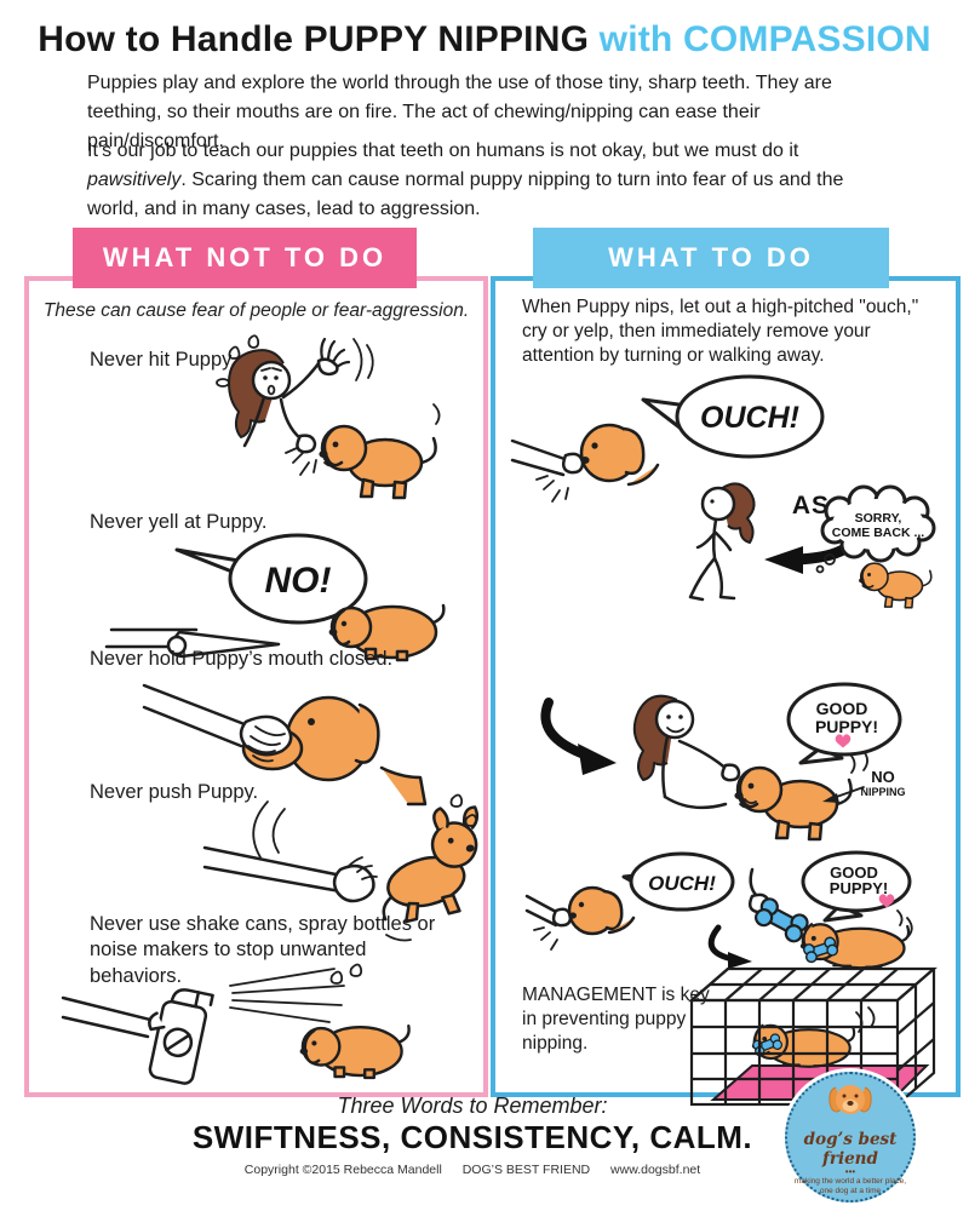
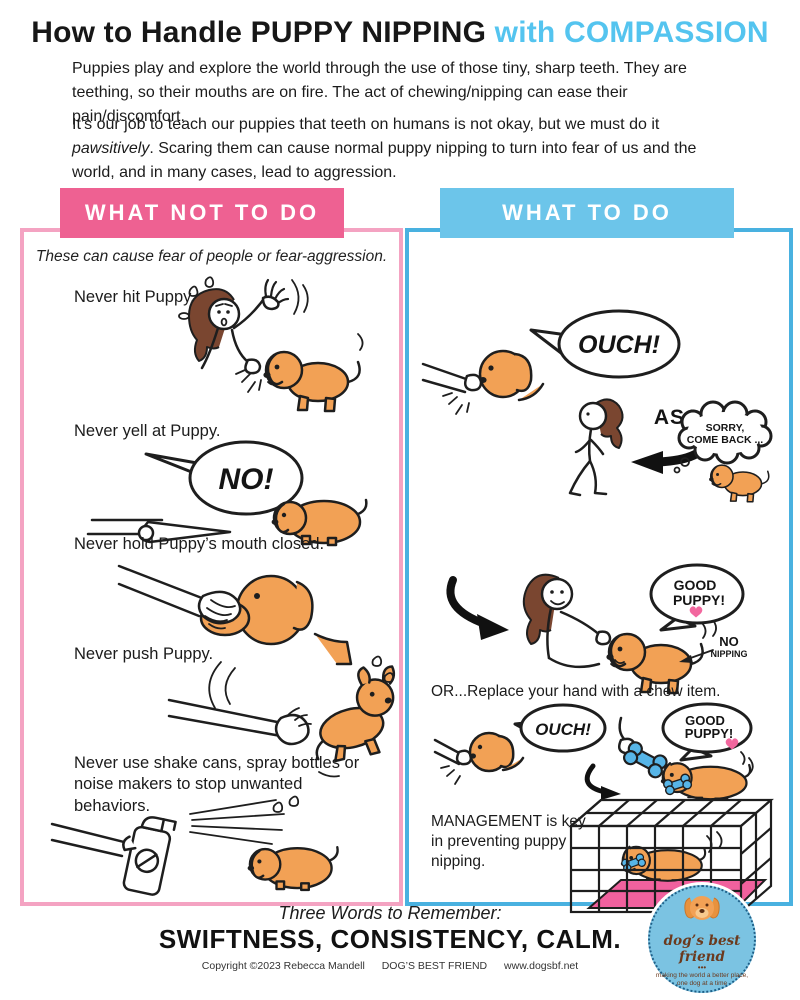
  How to Handle PUPPY NIPPING with COMPASSION
  Puppies play and explore the world through the use of those tiny, sharp teeth. They are teething, so their mouths are on fire. The act of chewing/nipping can ease their pain/discomfort.
  It’s our job to teach our puppies that teeth on humans is not okay, but we must do it pawsitively. Scaring them can cause normal puppy nipping to turn into fear of us and the world, and in many cases, lead to aggression.
  WHAT NOT TO DO
  WHAT TO DO
  These can cause fear of people or fear-aggression.
  Never hit Puppy.
  Never yell at Puppy.
  NO!
  Never hold Puppy’s mouth closed.
  Never push Puppy.
  Never use shake cans, spray bottles or noise makers to stop unwanted behaviors.
- When Puppy nips, let out a high-pitched "ouch," cry or yelp, then immediately remove your attention by turning or walking away.
  OUCH!
  SORRY,
  COME BACK ...
  GOOD
  PUPPY!
  NO
  NIPPING
+ OR...Replace your hand with a chew item.
  OUCH!
  GOOD
  PUPPY!
  MANAGEMENT is key in preventing puppy nipping.
  Three Words to Remember:
  SWIFTNESS, CONSISTENCY, CALM.
- Copyright ©2015 Rebecca Mandell DOG’S BEST FRIEND www.dogsbf.net
+ Copyright ©2023 Rebecca Mandell DOG’S BEST FRIEND www.dogsbf.net
  dog’s best friend
  •••
